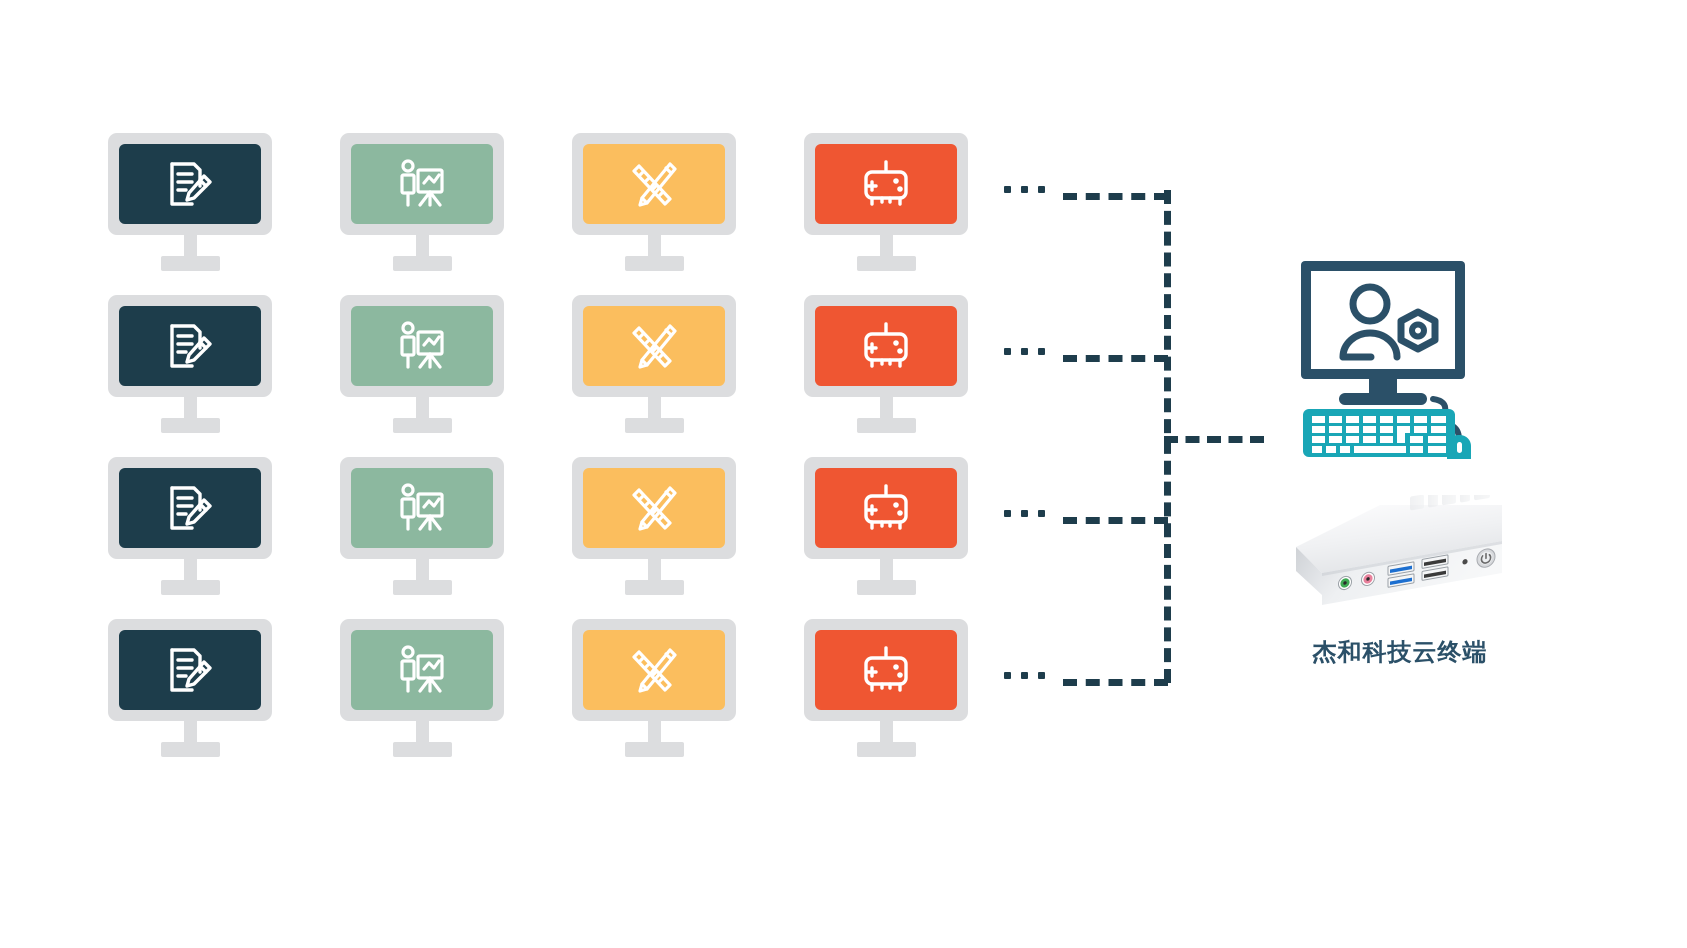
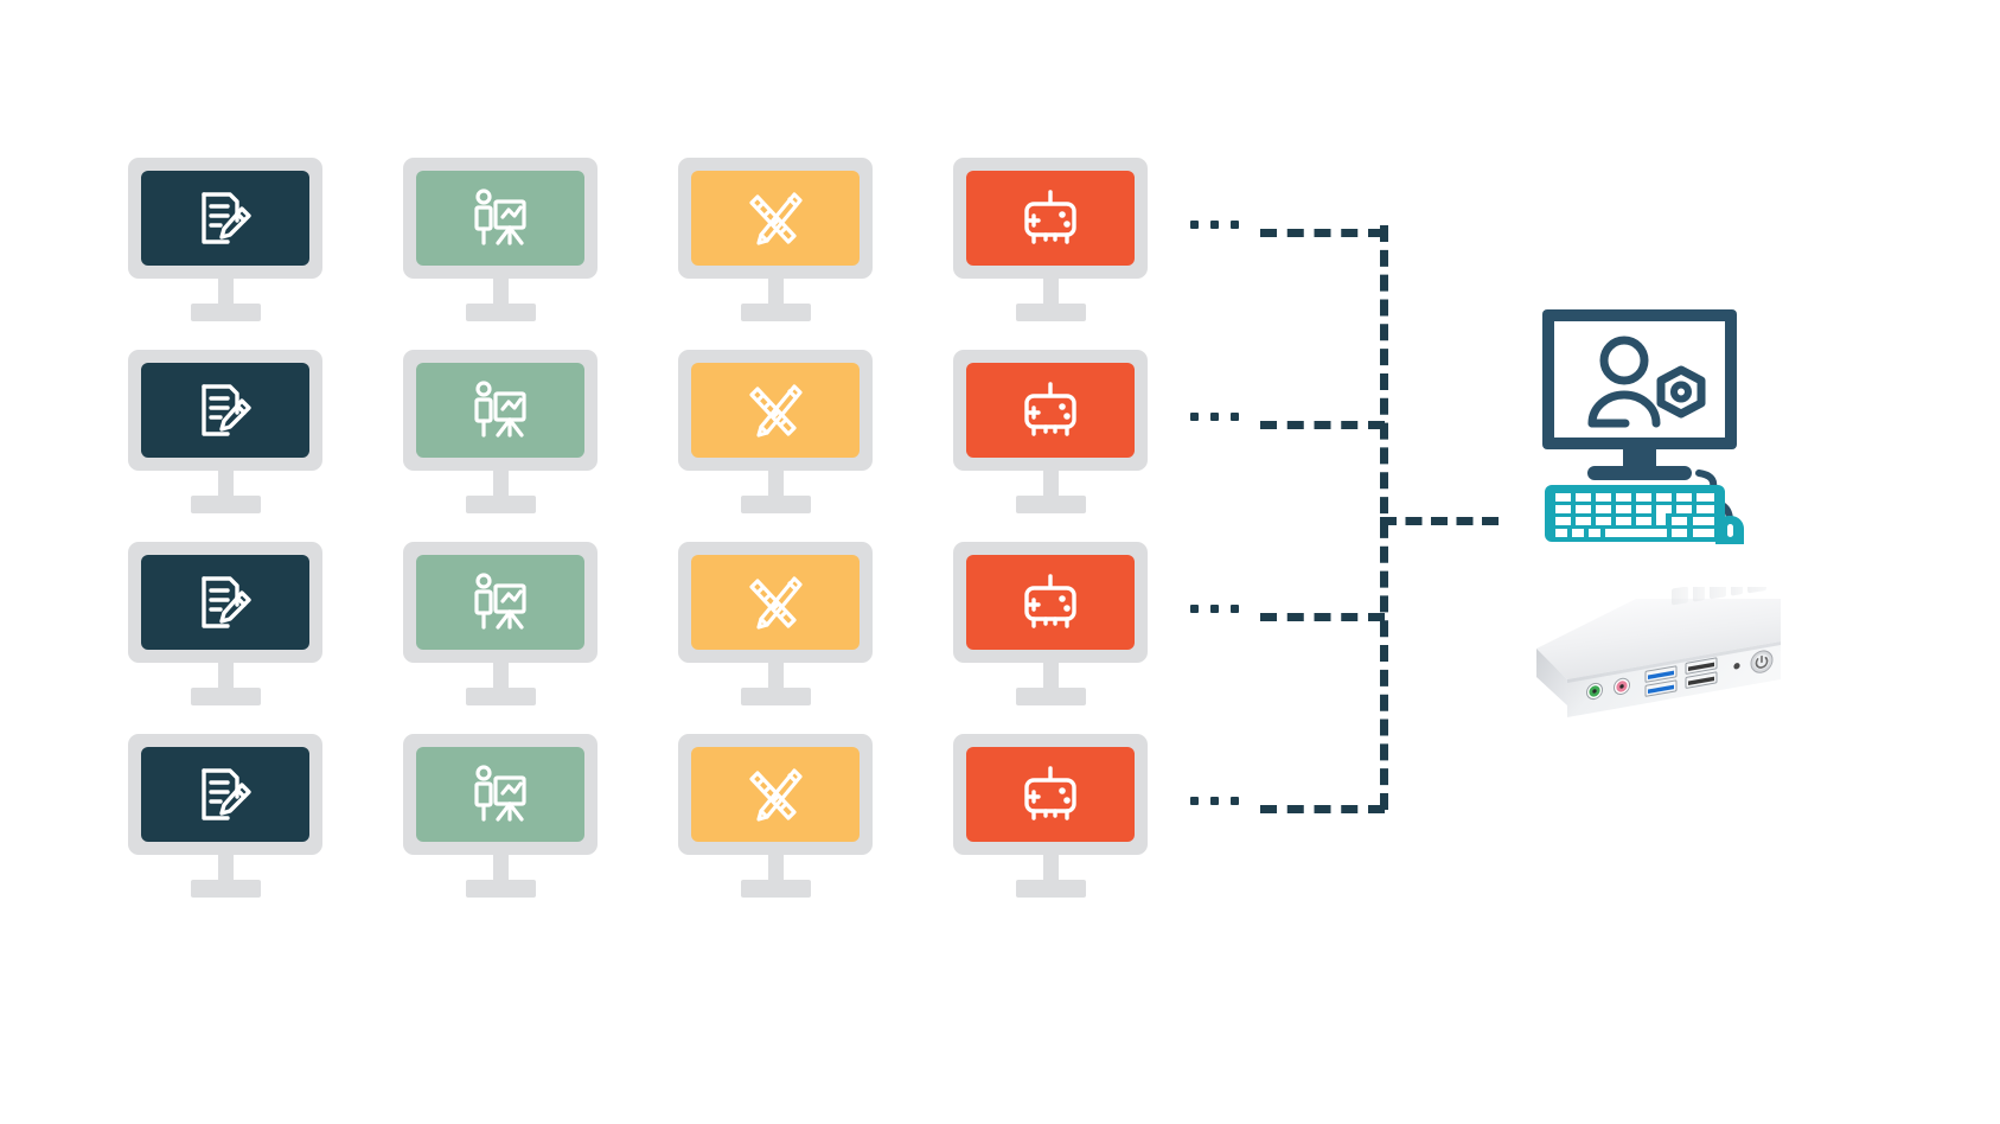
- 杰和科技云终端
